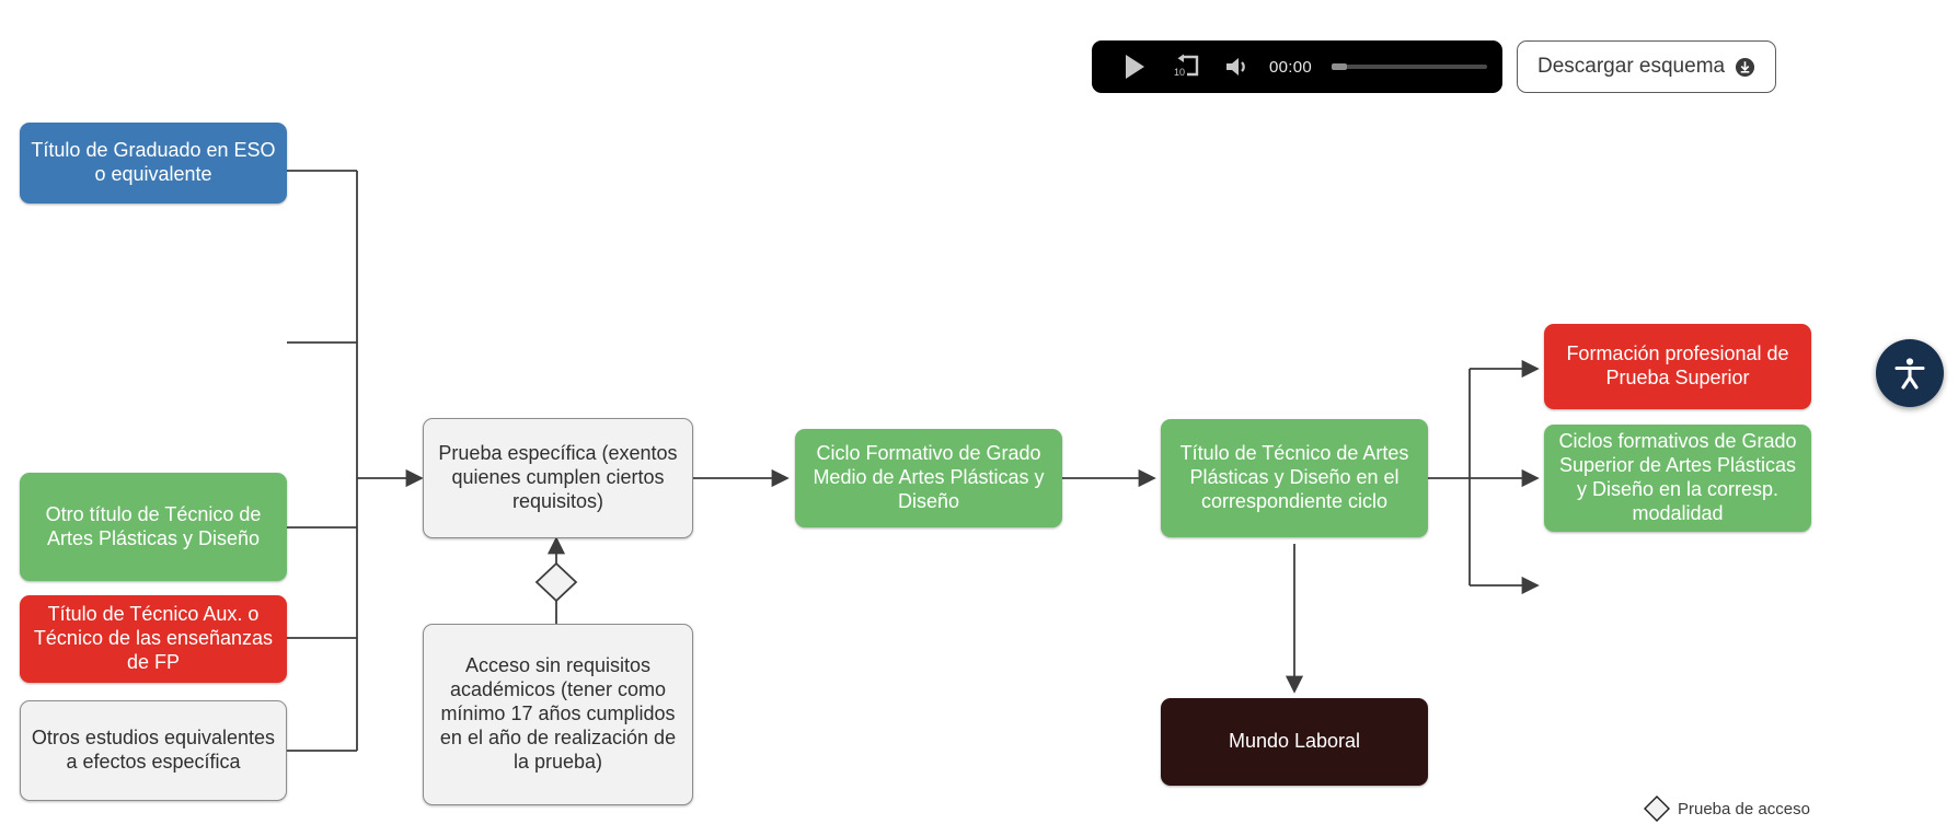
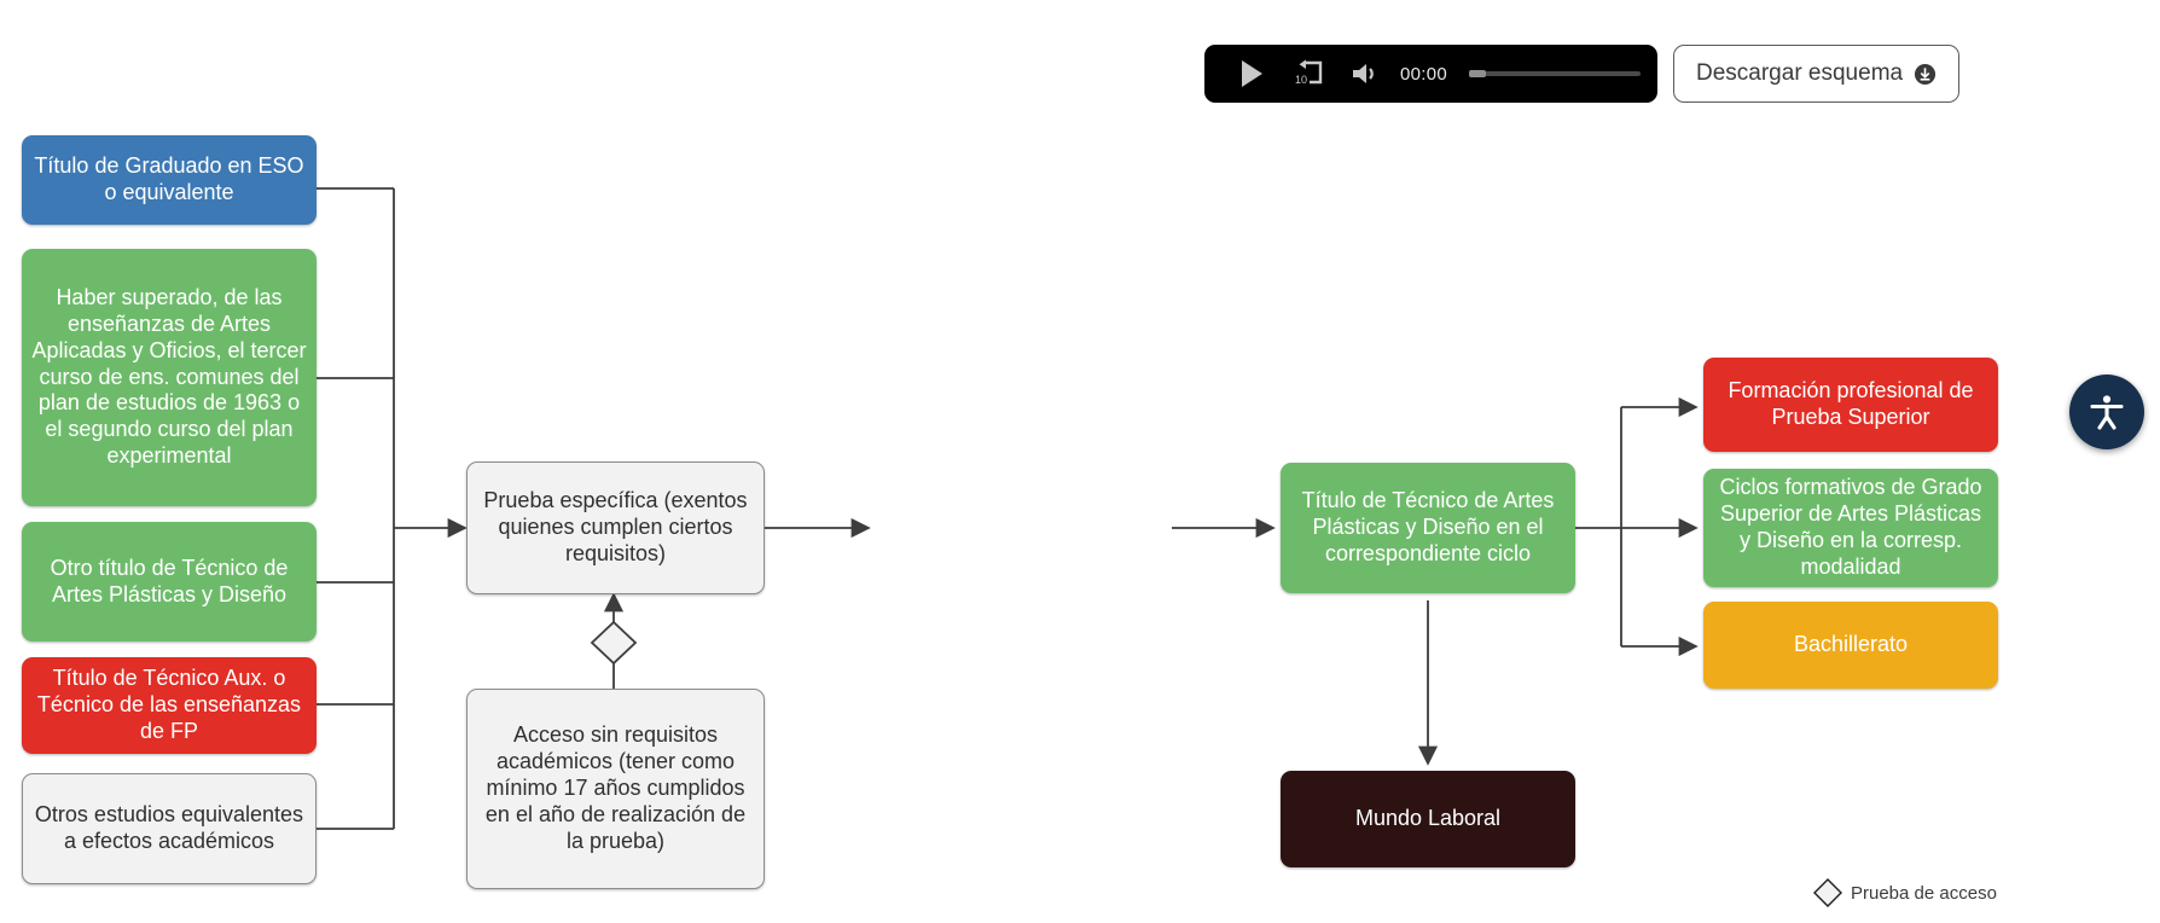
  10
  00:00
  Descargar esquema
  Título de Graduado en ESO o equivalente
+ Haber superado, de las enseñanzas de Artes Aplicadas y Oficios, el tercer curso de ens. comunes del plan de estudios de 1963 o el segundo curso del plan experimental
  Otro título de Técnico de Artes Plásticas y Diseño
  Título de Técnico Aux. o Técnico de las enseñanzas de FP
- Otros estudios equivalentes a efectos específica
+ Otros estudios equivalentes a efectos académicos
  Prueba específica (exentos quienes cumplen ciertos requisitos)
  Acceso sin requisitos académicos (tener como mínimo 17 años cumplidos en el año de realización de la prueba)
- Ciclo Formativo de Grado Medio de Artes Plásticas y Diseño
  Título de Técnico de Artes Plásticas y Diseño en el correspondiente ciclo
  Formación profesional de Prueba Superior
  Ciclos formativos de Grado Superior de Artes Plásticas y Diseño en la corresp. modalidad
+ Bachillerato
  Mundo Laboral
  Prueba de acceso
